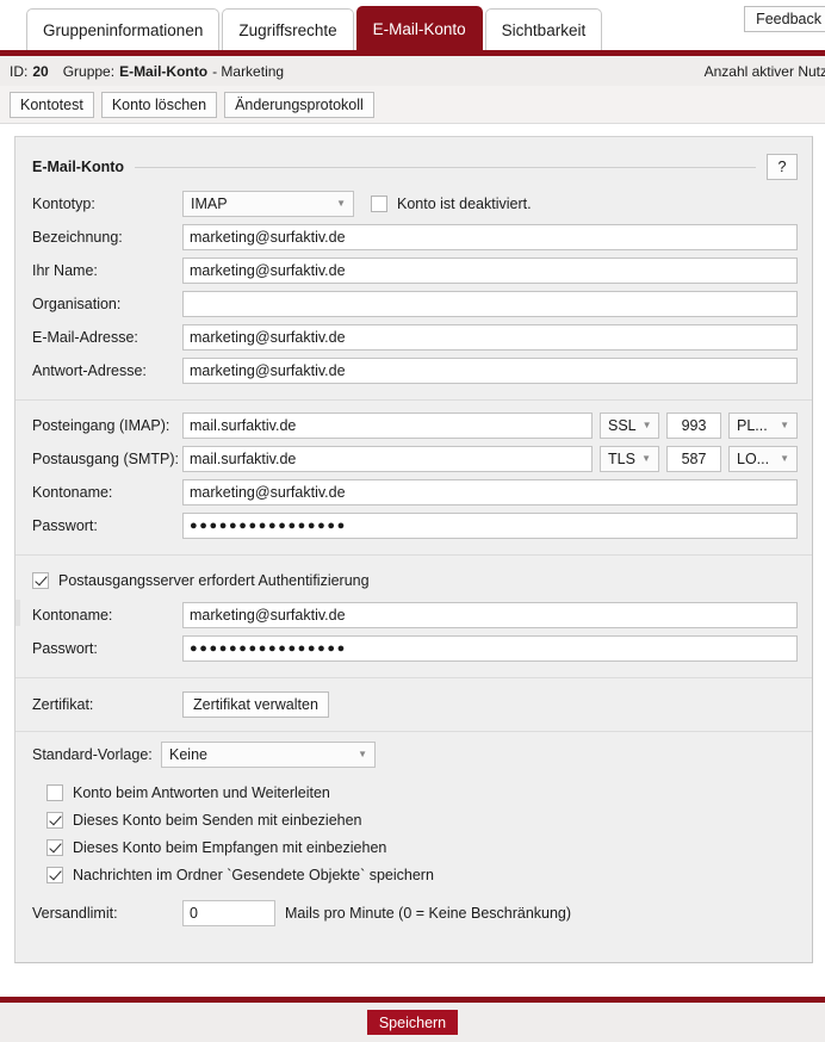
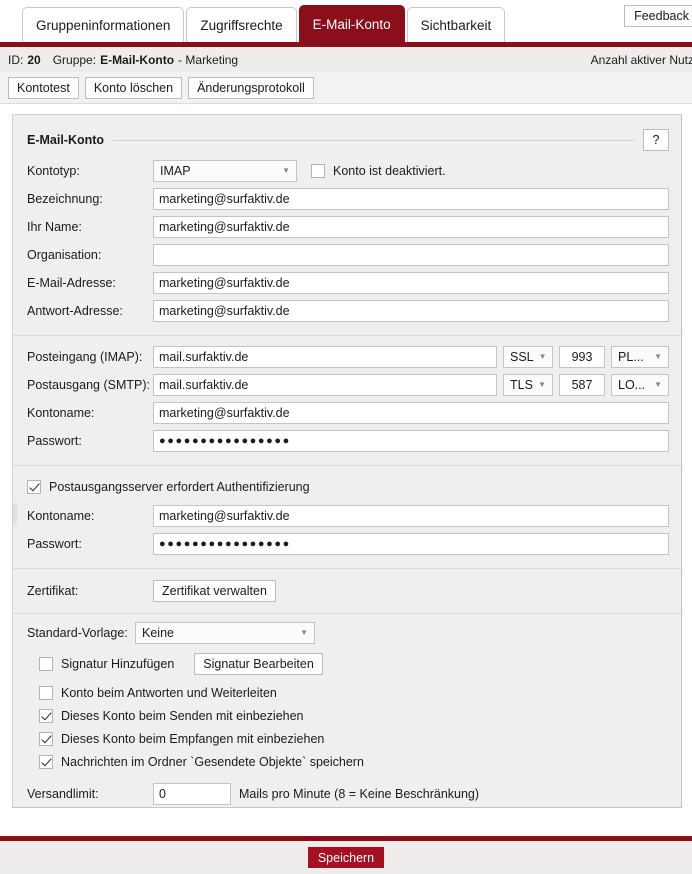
  Gruppeninformationen
  Zugriffsrechte
  E-Mail-Konto
  Sichtbarkeit
  Feedback
  ID:
  20
  Gruppe:
  E-Mail-Konto
  - Marketing
  Anzahl aktiver Nutz
  Kontotest
  Konto löschen
  Änderungsprotokoll
  E-Mail-Konto
  ?
  Kontotyp:
  IMAP
  ▼
  Konto ist deaktiviert.
  Bezeichnung:
  marketing@surfaktiv.de
  Ihr Name:
  marketing@surfaktiv.de
  Organisation:
  E-Mail-Adresse:
  marketing@surfaktiv.de
  Antwort-Adresse:
  marketing@surfaktiv.de
  Posteingang (IMAP):
  mail.surfaktiv.de
  SSL
  ▼
  993
  PL...
  ▼
  Postausgang (SMTP):
  mail.surfaktiv.de
  TLS
  ▼
  587
  LO...
  ▼
  Kontoname:
  marketing@surfaktiv.de
  Passwort:
  ●●●●●●●●●●●●●●●●
  Postausgangsserver erfordert Authentifizierung
  Kontoname:
  marketing@surfaktiv.de
  Passwort:
  ●●●●●●●●●●●●●●●●
  Zertifikat:
  Zertifikat verwalten
  Standard-Vorlage:
  Keine
  ▼
+ Signatur Hinzufügen
+ Signatur Bearbeiten
  Konto beim Antworten und Weiterleiten
  Dieses Konto beim Senden mit einbeziehen
  Dieses Konto beim Empfangen mit einbeziehen
  Nachrichten im Ordner `Gesendete Objekte` speichern
  Versandlimit:
  0
- Mails pro Minute (0 = Keine Beschränkung)
+ Mails pro Minute (8 = Keine Beschränkung)
  Speichern
